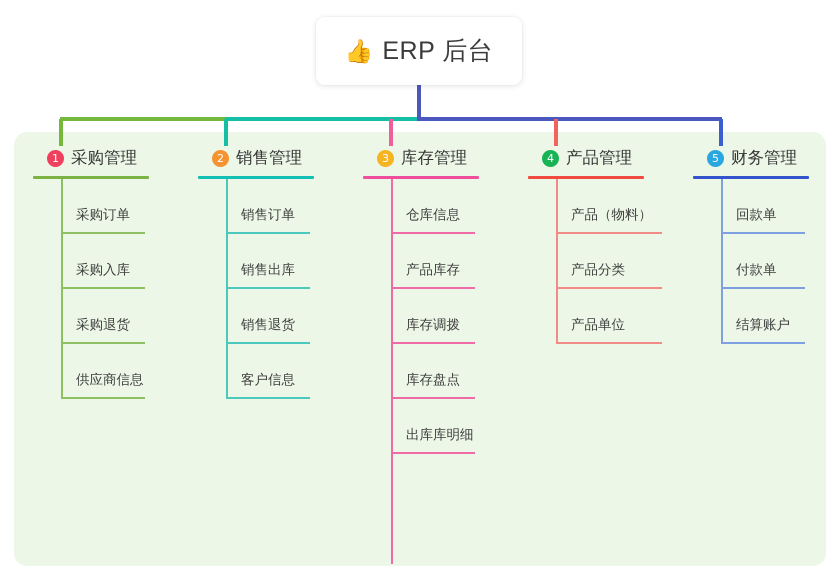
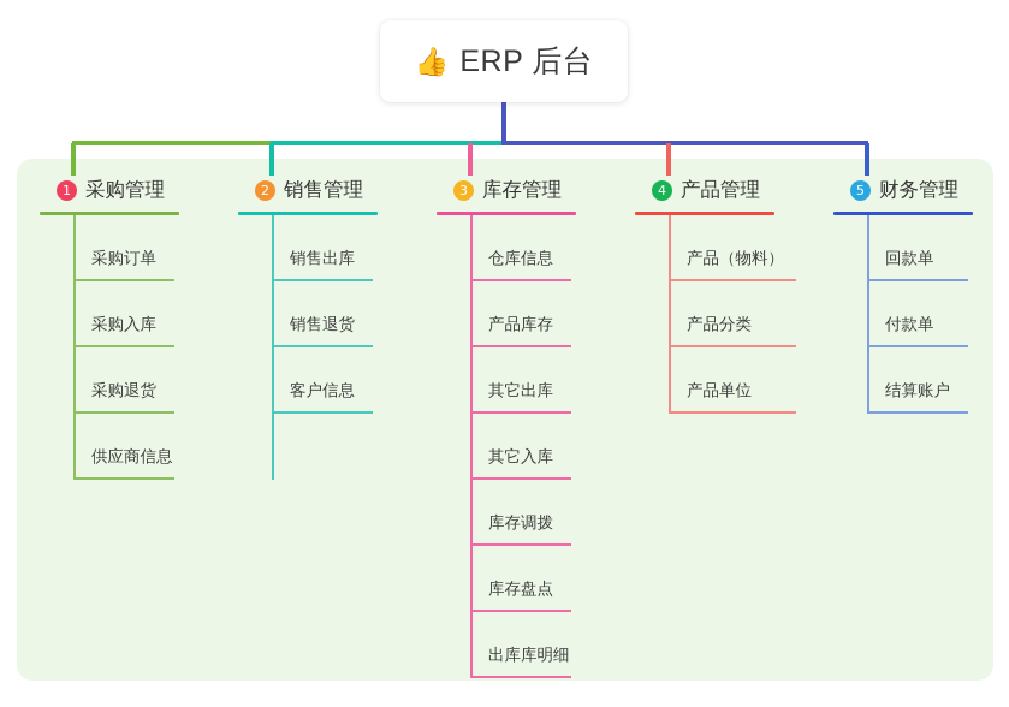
  👍
  ERP 后台
  1
  采购管理
  采购订单
  采购入库
  采购退货
  供应商信息
  2
  销售管理
- 销售订单
  销售出库
  销售退货
  客户信息
  3
  库存管理
  仓库信息
  产品库存
+ 其它出库
+ 其它入库
  库存调拨
  库存盘点
  出库库明细
  4
  产品管理
  产品（物料）
  产品分类
  产品单位
  5
  财务管理
  回款单
  付款单
  结算账户
